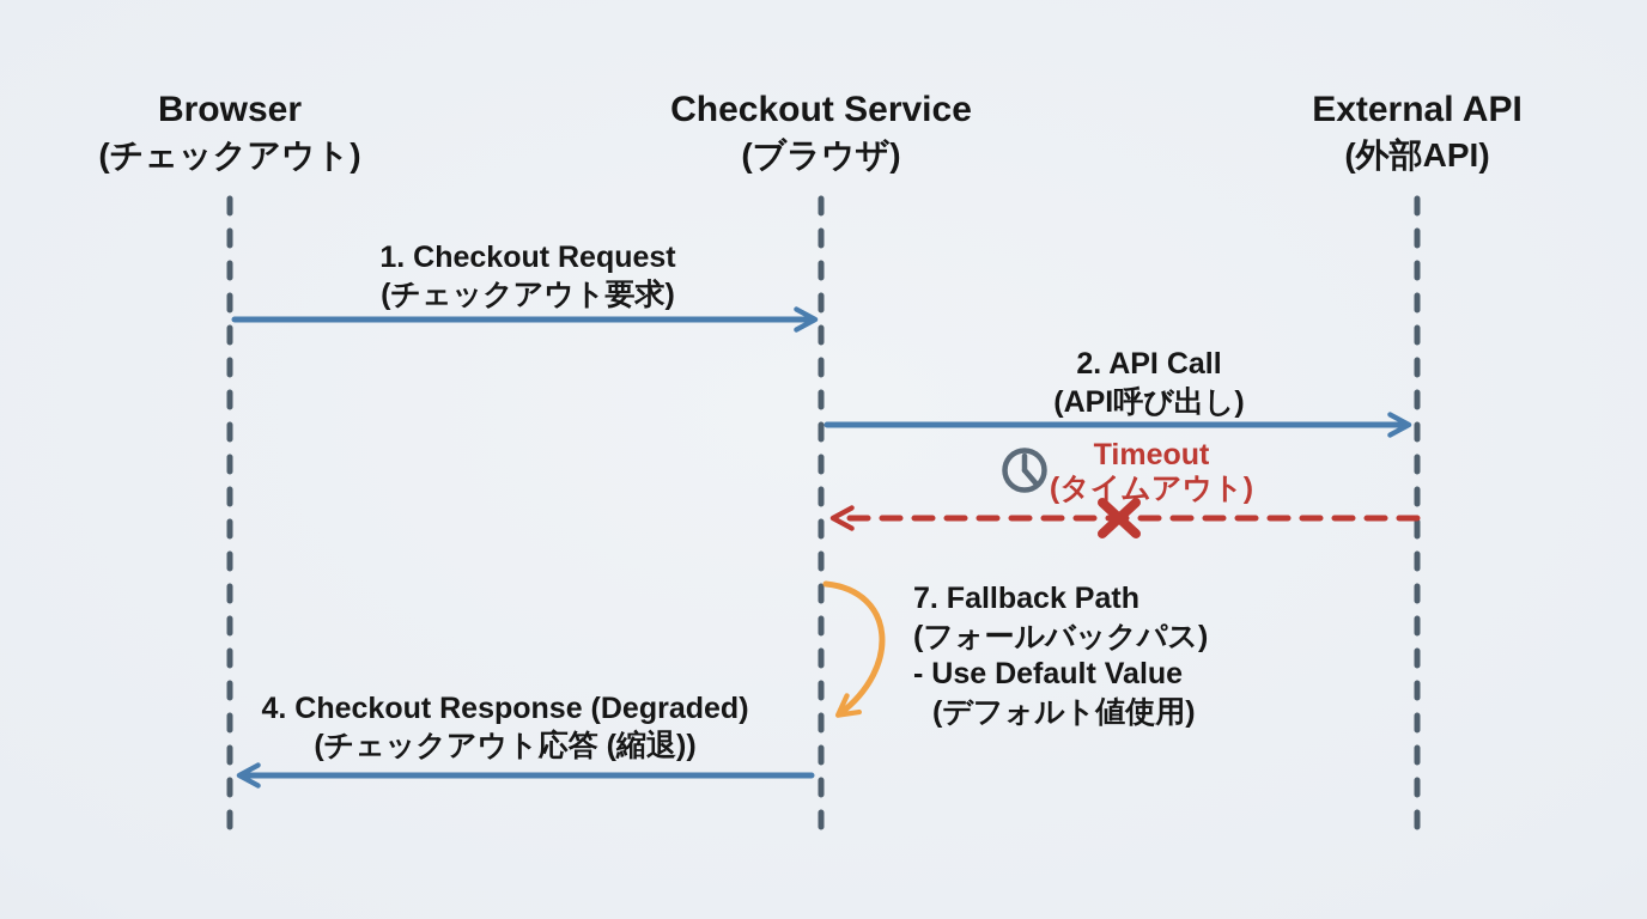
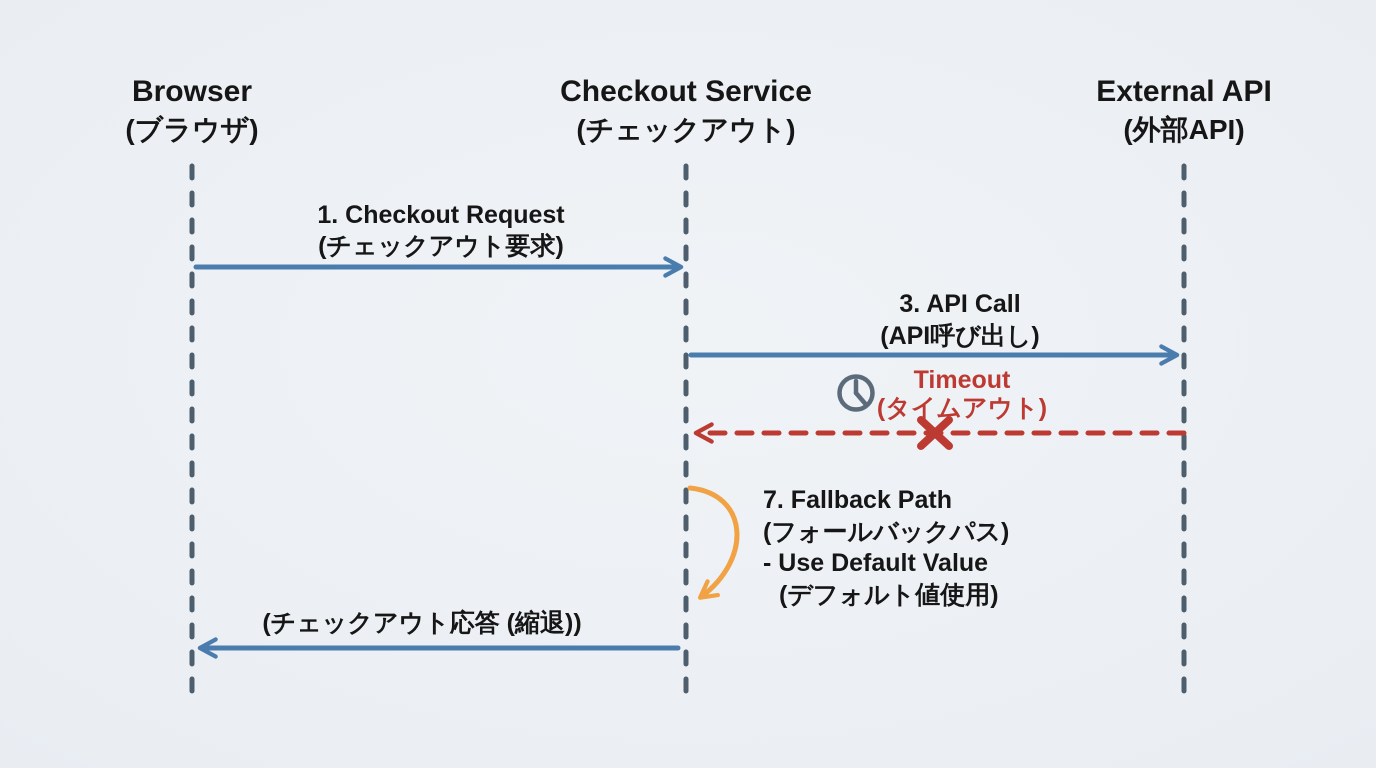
  Browser
- (チェックアウト)
+ (ブラウザ)
  Checkout Service
- (ブラウザ)
+ (チェックアウト)
  External API
  (外部API)
  1. Checkout Request
  (チェックアウト要求)
- 2. API Call
+ 3. API Call
  (API呼び出し)
  Timeout
  (タイムアウト)
  7. Fallback Path
  (フォールバックパス)
  - Use Default Value
  (デフォルト値使用)
- 4. Checkout Response (Degraded)
  (チェックアウト応答 (縮退))
